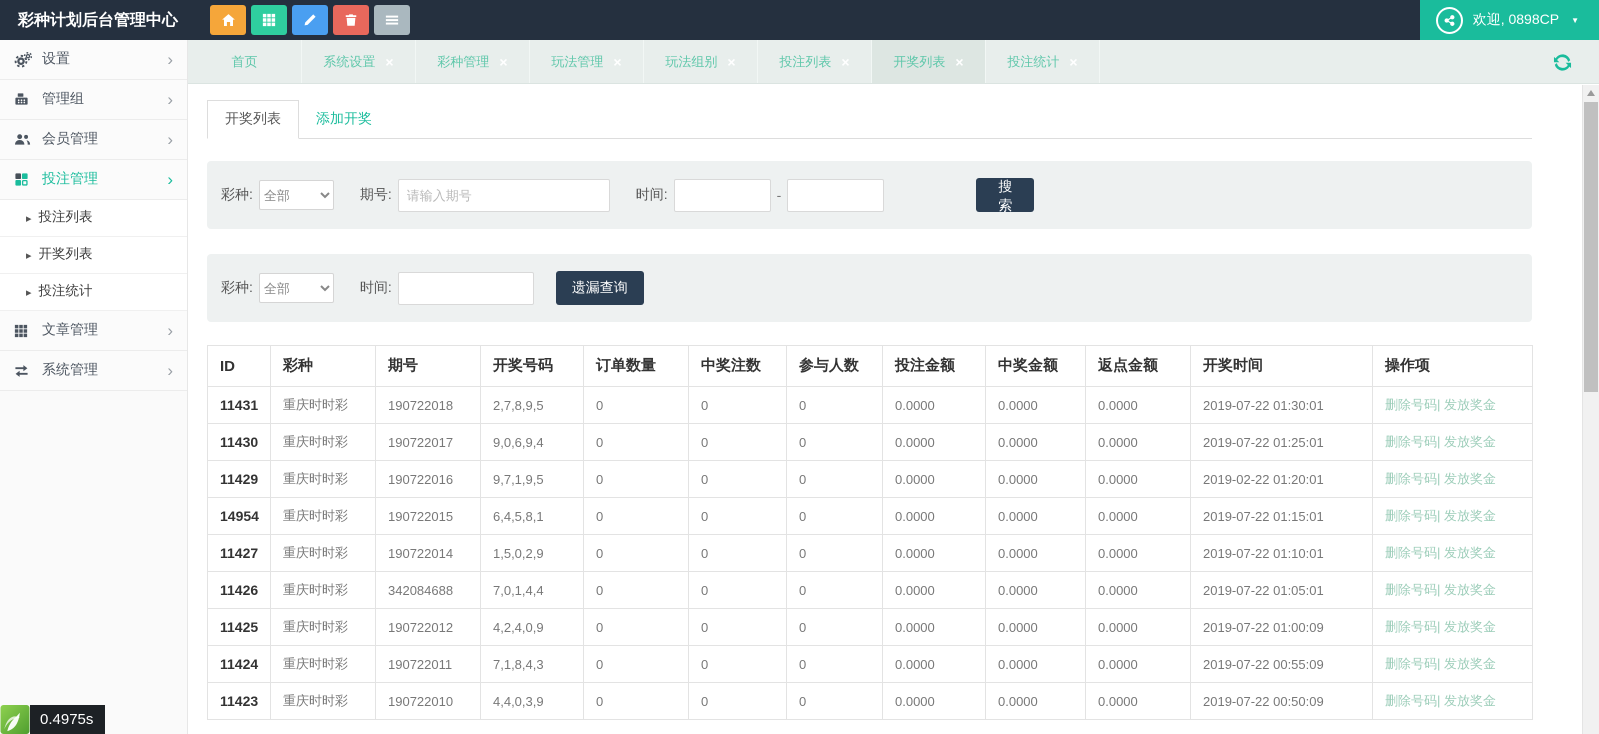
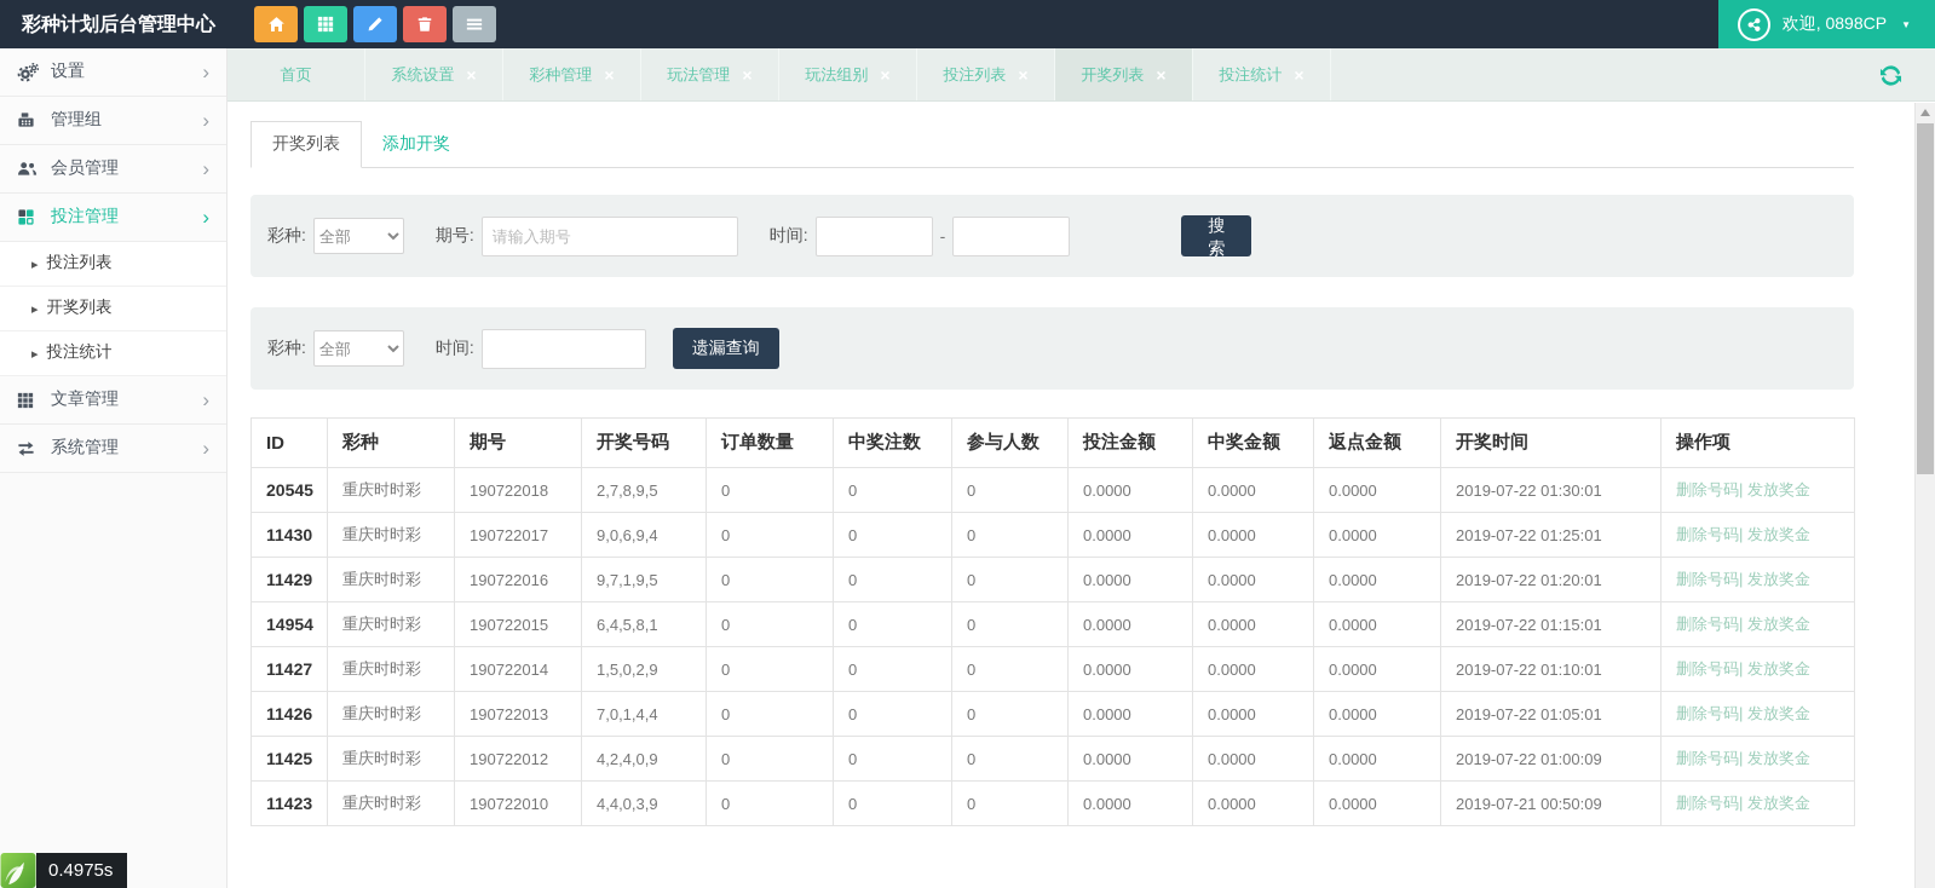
  彩种计划后台管理中心
  欢迎, 0898CP
  ▼
  首页
  系统设置
  彩种管理
  玩法管理
  玩法组别
  投注列表
  开奖列表
  ×
  投注统计
  设置
  ›
  管理组
  ›
  会员管理
  ›
  投注管理
  ›
  ▸
  投注列表
  ▸
  开奖列表
  ▸
  投注统计
  文章管理
  ›
  系统管理
  ›
  0.4975s
  开奖列表 添加开奖
  彩种:
  全部
  期号:
  请输入期号
  时间:
  -
  搜索
  彩种:
  全部
  时间:
  遗漏查询
  ID	彩种	期号	开奖号码	订单数量	中奖注数	参与人数	投注金额	中奖金额	返点金额	开奖时间	操作项
- 11431	重庆时时彩	190722018	2,7,8,9,5	0	0	0	0.0000	0.0000	0.0000	2019-07-22 01:30:01	删除号码| 发放奖金
+ 20545	重庆时时彩	190722018	2,7,8,9,5	0	0	0	0.0000	0.0000	0.0000	2019-07-22 01:30:01	删除号码| 发放奖金
  11430	重庆时时彩	190722017	9,0,6,9,4	0	0	0	0.0000	0.0000	0.0000	2019-07-22 01:25:01	删除号码| 发放奖金
- 11429	重庆时时彩	190722016	9,7,1,9,5	0	0	0	0.0000	0.0000	0.0000	2019-02-22 01:20:01	删除号码| 发放奖金
+ 11429	重庆时时彩	190722016	9,7,1,9,5	0	0	0	0.0000	0.0000	0.0000	2019-07-22 01:20:01	删除号码| 发放奖金
  14954	重庆时时彩	190722015	6,4,5,8,1	0	0	0	0.0000	0.0000	0.0000	2019-07-22 01:15:01	删除号码| 发放奖金
  11427	重庆时时彩	190722014	1,5,0,2,9	0	0	0	0.0000	0.0000	0.0000	2019-07-22 01:10:01	删除号码| 发放奖金
- 11426	重庆时时彩	342084688	7,0,1,4,4	0	0	0	0.0000	0.0000	0.0000	2019-07-22 01:05:01	删除号码| 发放奖金
+ 11426	重庆时时彩	190722013	7,0,1,4,4	0	0	0	0.0000	0.0000	0.0000	2019-07-22 01:05:01	删除号码| 发放奖金
  11425	重庆时时彩	190722012	4,2,4,0,9	0	0	0	0.0000	0.0000	0.0000	2019-07-22 01:00:09	删除号码| 发放奖金
- 11424	重庆时时彩	190722011	7,1,8,4,3	0	0	0	0.0000	0.0000	0.0000	2019-07-22 00:55:09	删除号码| 发放奖金
- 11423	重庆时时彩	190722010	4,4,0,3,9	0	0	0	0.0000	0.0000	0.0000	2019-07-22 00:50:09	删除号码| 发放奖金
+ 11423	重庆时时彩	190722010	4,4,0,3,9	0	0	0	0.0000	0.0000	0.0000	2019-07-21 00:50:09	删除号码| 发放奖金
